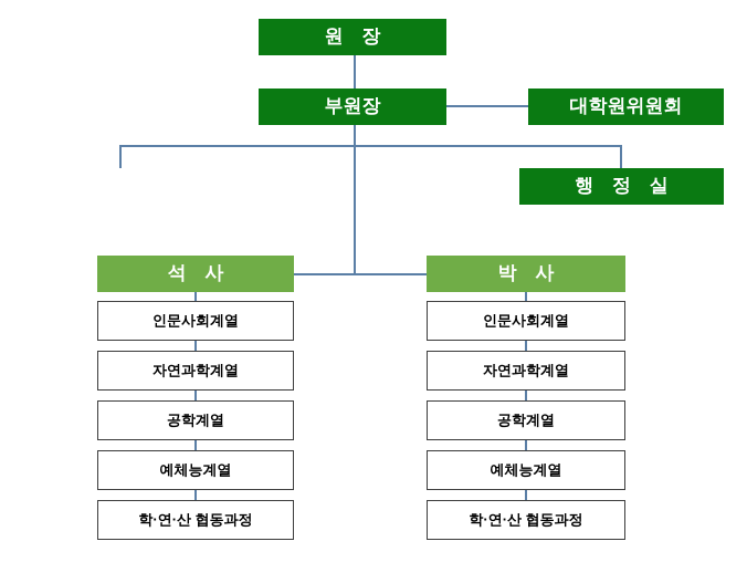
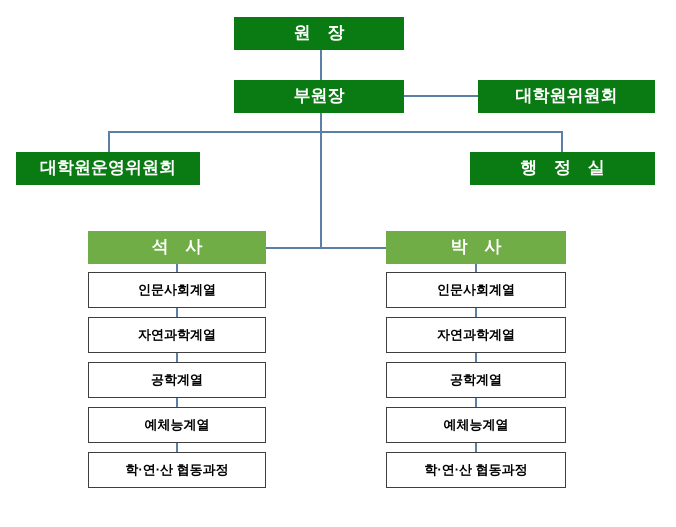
  원 장
  부원장
  대학원위원회
+ 대학원운영위원회
  행 정 실
  석 사
  박 사
  인문사회계열
  자연과학계열
  공학계열
  예체능계열
  학·연·산 협동과정
  인문사회계열
  자연과학계열
  공학계열
  예체능계열
  학·연·산 협동과정
